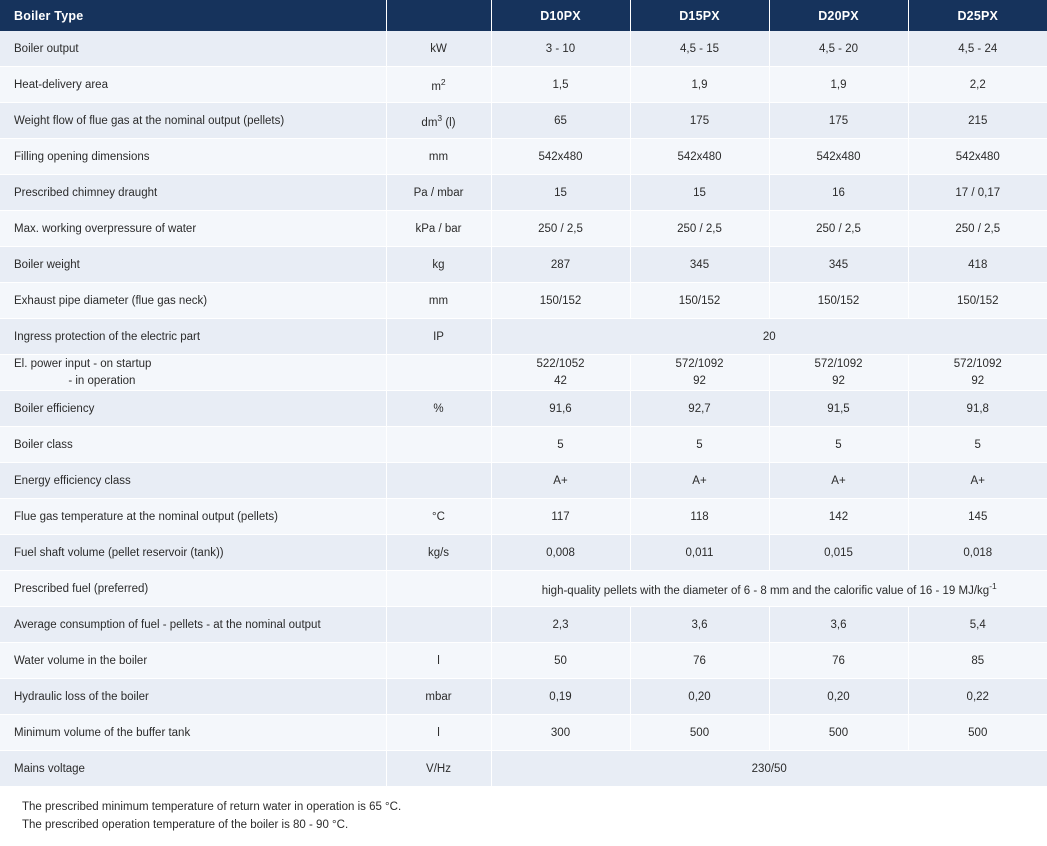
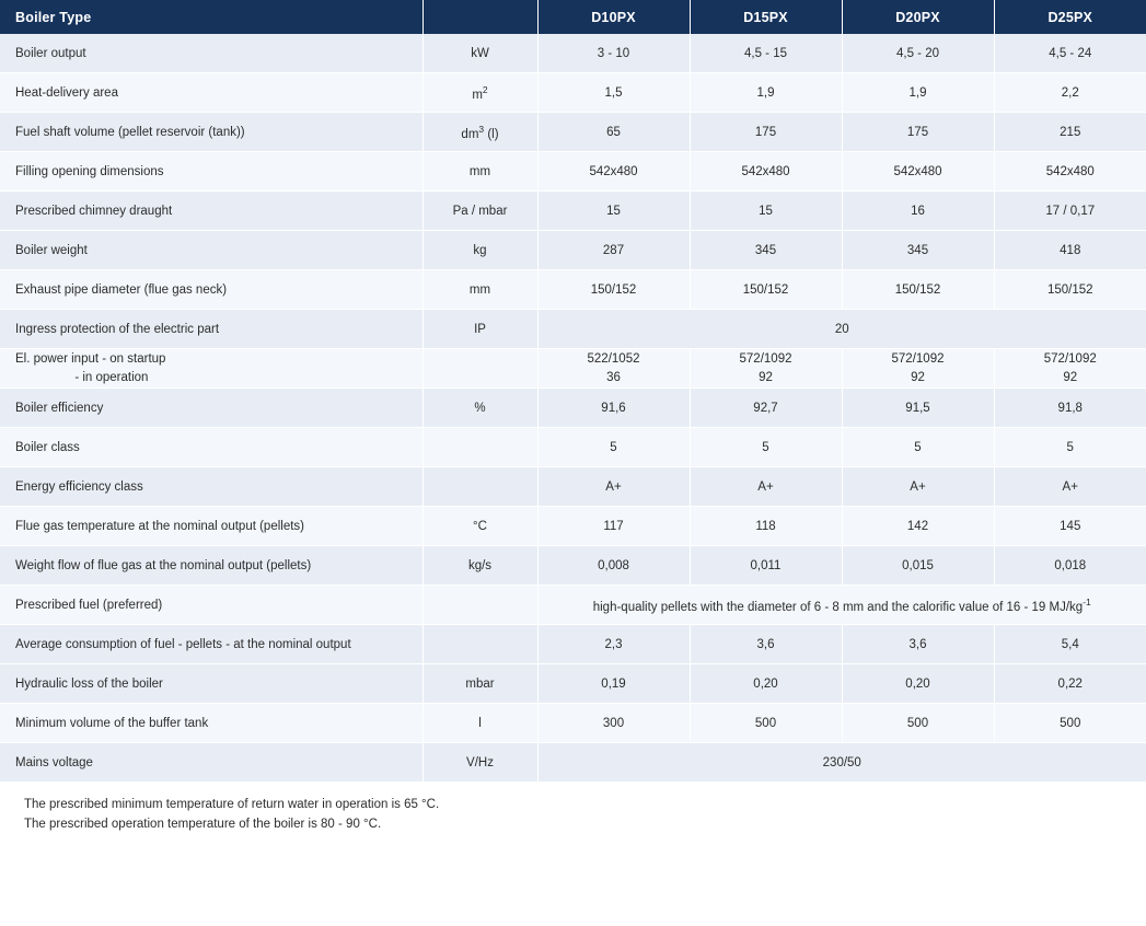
  Boiler Type		D10PX	D15PX	D20PX	D25PX
  Boiler output	kW	3 - 10	4,5 - 15	4,5 - 20	4,5 - 24
  Heat-delivery area	m2	1,5	1,9	1,9	2,2
- Weight flow of flue gas at the nominal output (pellets)	dm3 (l)	65	175	175	215
+ Fuel shaft volume (pellet reservoir (tank))	dm3 (l)	65	175	175	215
  Filling opening dimensions	mm	542x480	542x480	542x480	542x480
  Prescribed chimney draught	Pa / mbar	15	15	16	17 / 0,17
- Max. working overpressure of water	kPa / bar	250 / 2,5	250 / 2,5	250 / 2,5	250 / 2,5
  Boiler weight	kg	287	345	345	418
  Exhaust pipe diameter (flue gas neck)	mm	150/152	150/152	150/152	150/152
  Ingress protection of the electric part	IP	20
- El. power input - on startup - in operation		522/105242	572/109292	572/109292	572/109292
+ El. power input - on startup - in operation		522/105236	572/109292	572/109292	572/109292
  Boiler efficiency	%	91,6	92,7	91,5	91,8
  Boiler class		5	5	5	5
  Energy efficiency class		A+	A+	A+	A+
  Flue gas temperature at the nominal output (pellets)	°C	117	118	142	145
- Fuel shaft volume (pellet reservoir (tank))	kg/s	0,008	0,011	0,015	0,018
+ Weight flow of flue gas at the nominal output (pellets)	kg/s	0,008	0,011	0,015	0,018
  Prescribed fuel (preferred)		high-quality pellets with the diameter of 6 - 8 mm and the calorific value of 16 - 19 MJ/kg-1
  Average consumption of fuel - pellets - at the nominal output		2,3	3,6	3,6	5,4
- Water volume in the boiler	l	50	76	76	85
  Hydraulic loss of the boiler	mbar	0,19	0,20	0,20	0,22
  Minimum volume of the buffer tank	l	300	500	500	500
  Mains voltage	V/Hz	230/50
  The prescribed minimum temperature of return water in operation is 65 °C.
  The prescribed operation temperature of the boiler is 80 - 90 °C.
